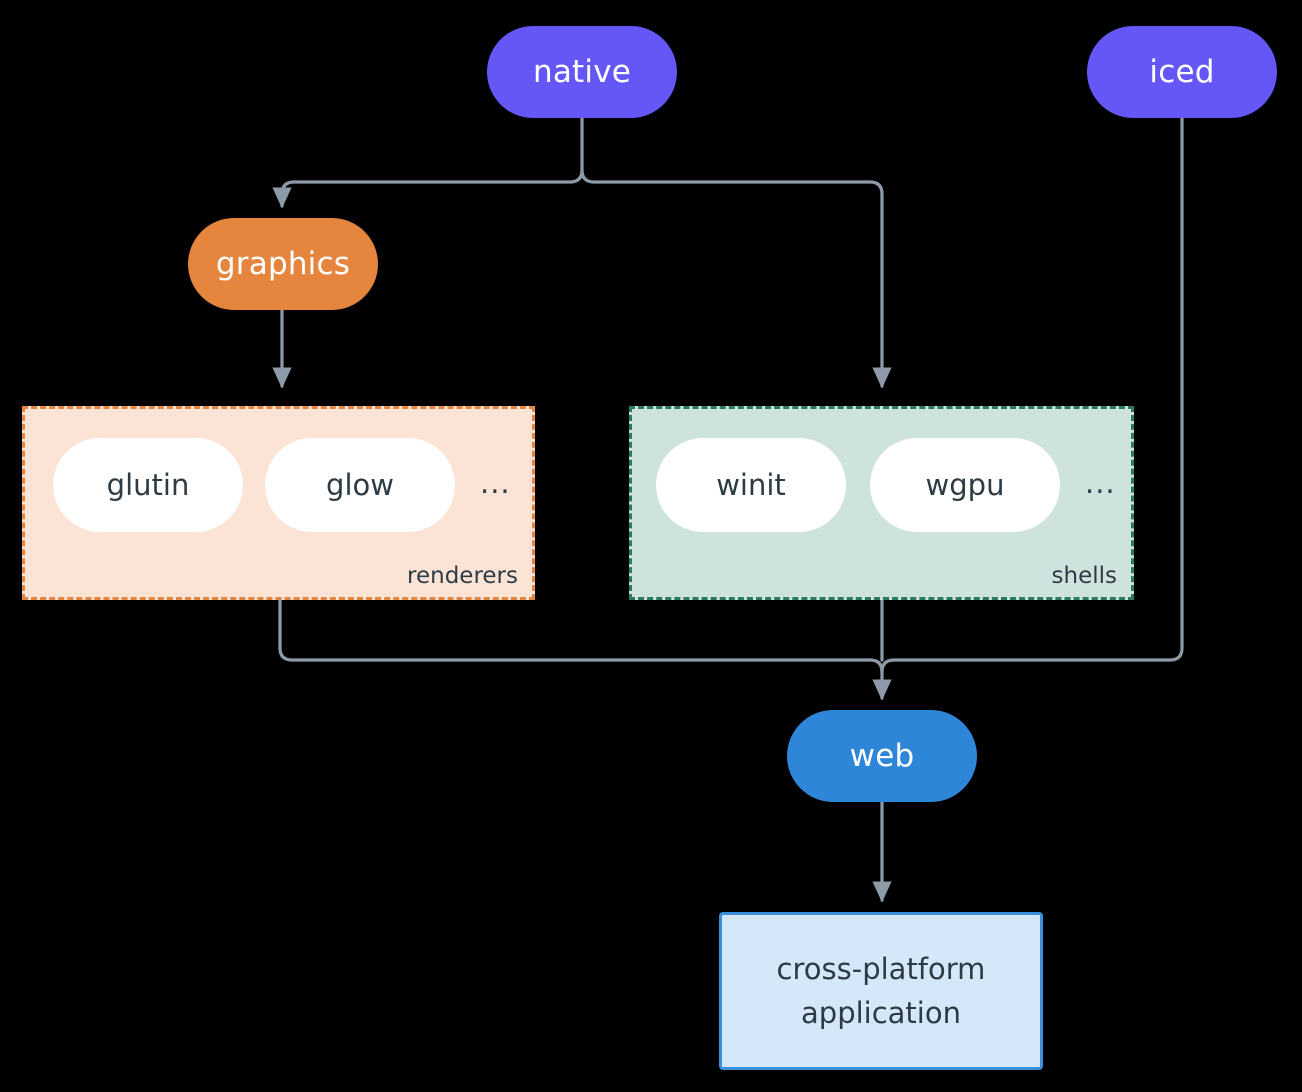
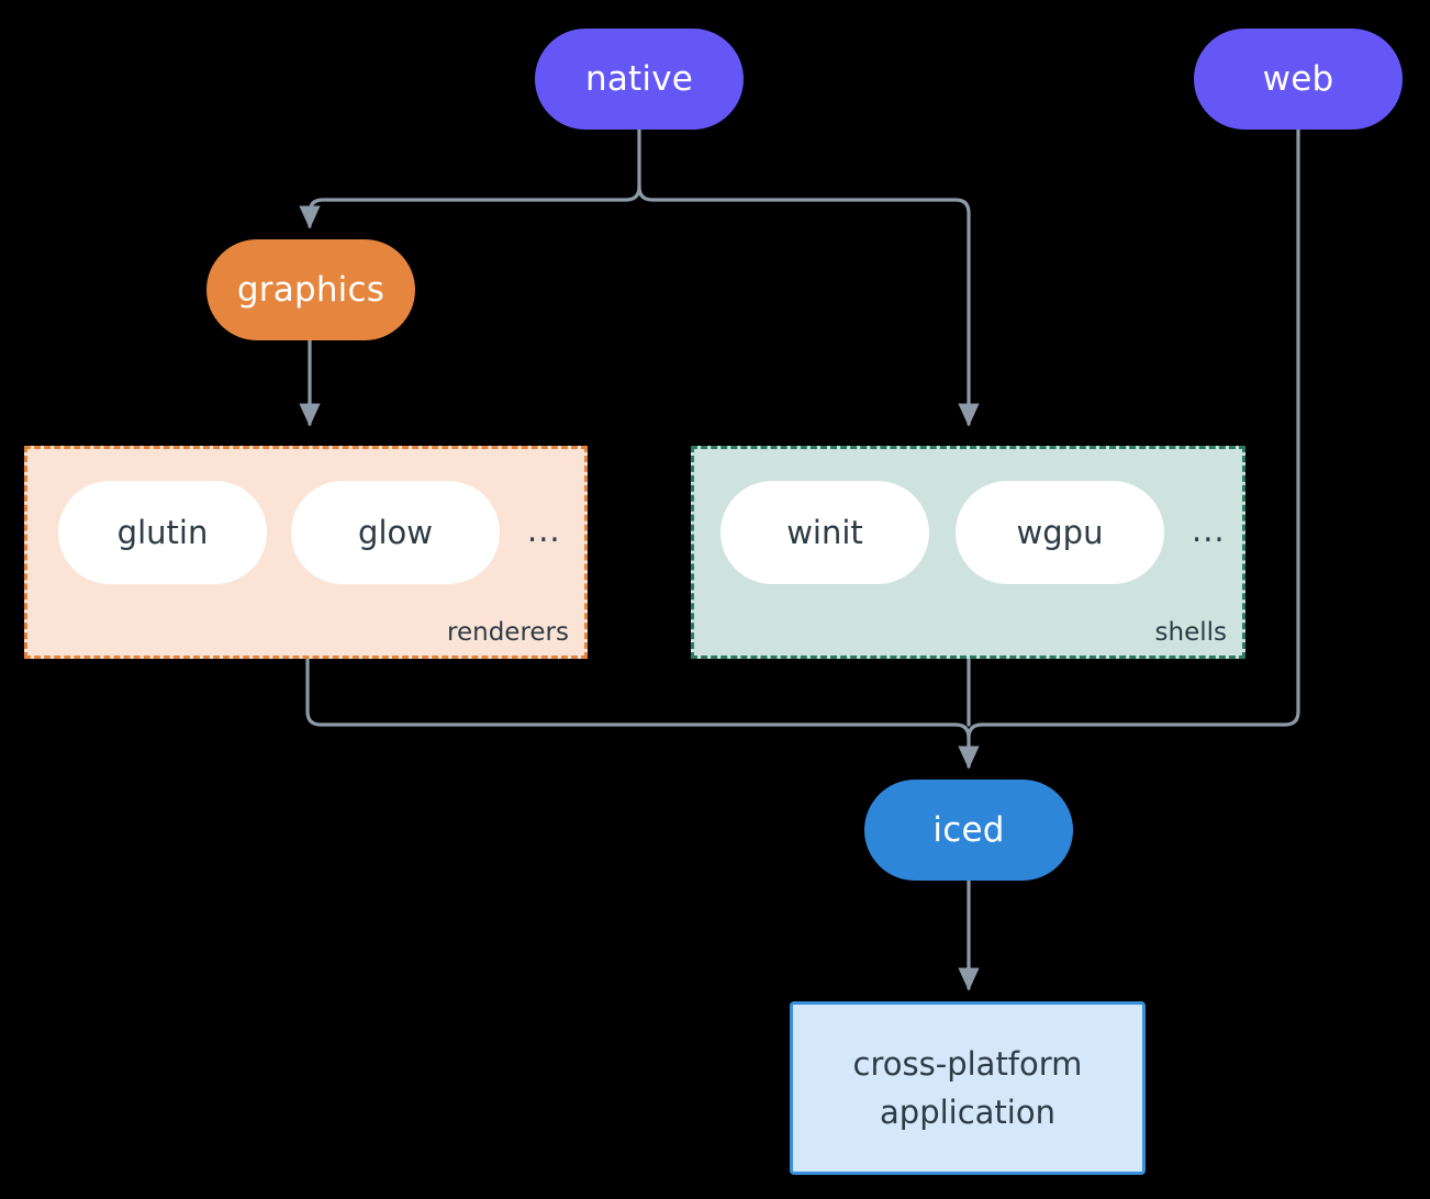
  native
- iced
+ web
  graphics
  glutin
  glow
  ...
  renderers
  winit
  wgpu
  ...
  shells
- web
+ iced
  cross-platform
  application
